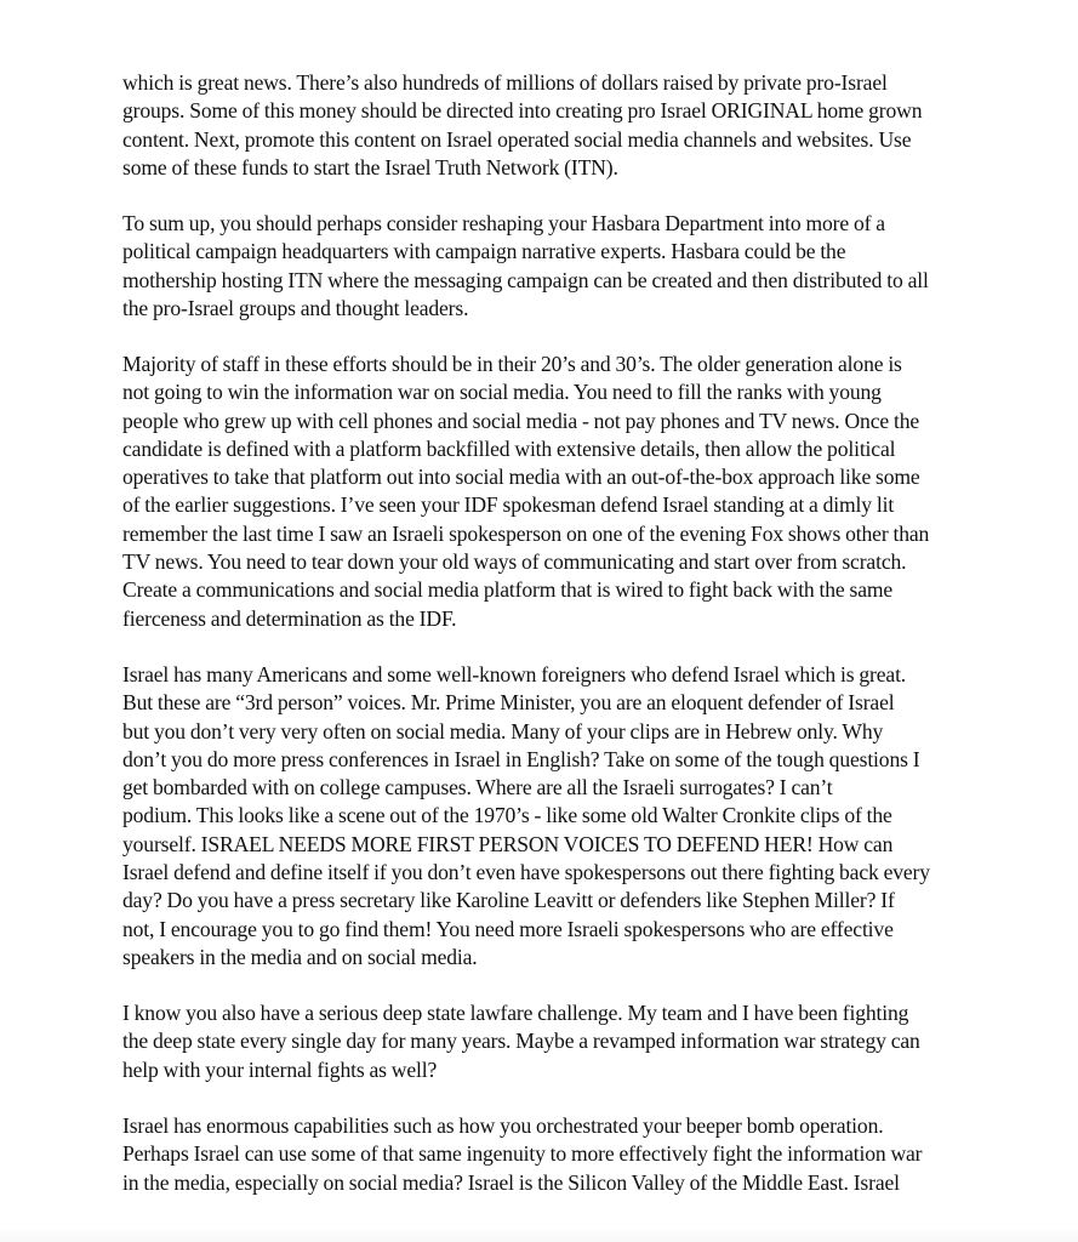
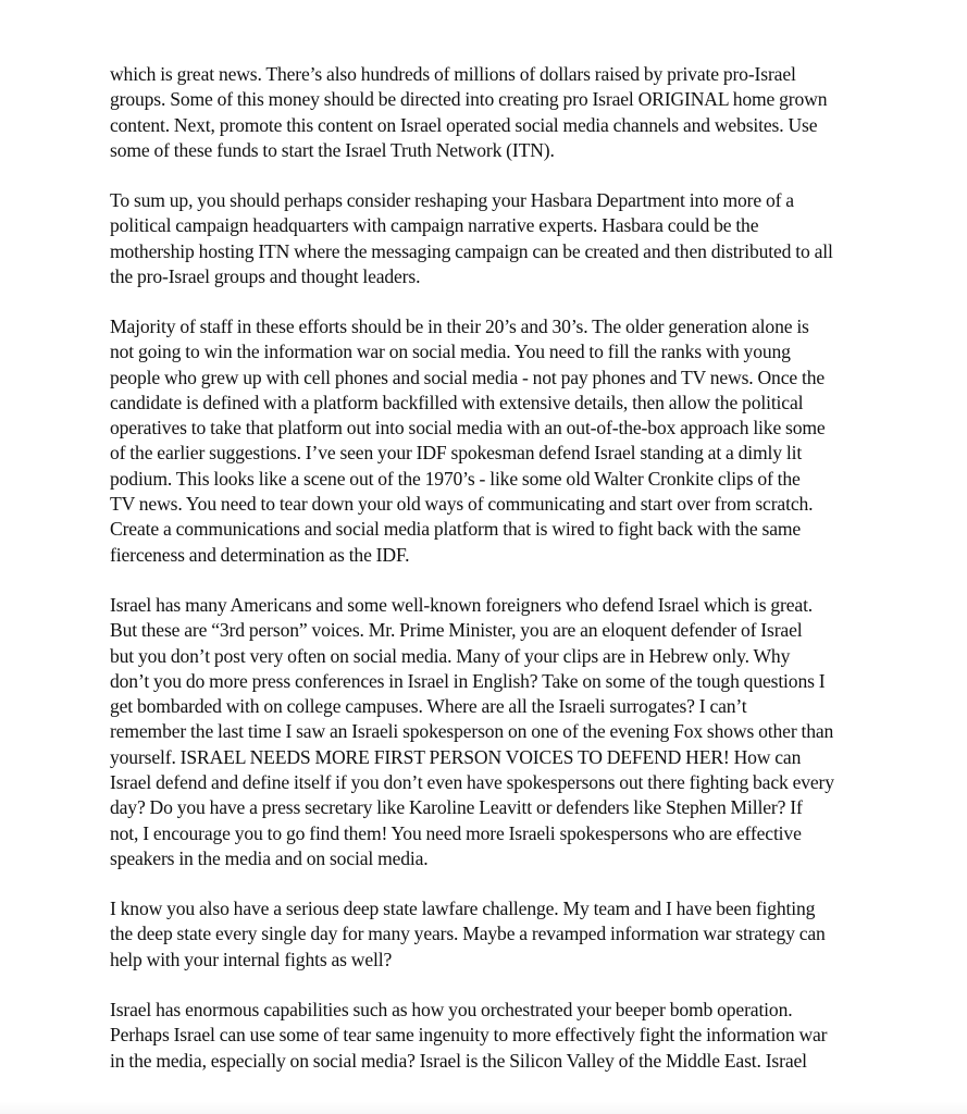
  which is great news. There’s also hundreds of millions of dollars raised by private pro-Israel
  groups. Some of this money should be directed into creating pro Israel ORIGINAL home grown
  content. Next, promote this content on Israel operated social media channels and websites. Use
  some of these funds to start the Israel Truth Network (ITN).
  To sum up, you should perhaps consider reshaping your Hasbara Department into more of a
  political campaign headquarters with campaign narrative experts. Hasbara could be the
  mothership hosting ITN where the messaging campaign can be created and then distributed to all
  the pro-Israel groups and thought leaders.
  Majority of staff in these efforts should be in their 20’s and 30’s. The older generation alone is
  not going to win the information war on social media. You need to fill the ranks with young
  people who grew up with cell phones and social media - not pay phones and TV news. Once the
  candidate is defined with a platform backfilled with extensive details, then allow the political
  operatives to take that platform out into social media with an out-of-the-box approach like some
  of the earlier suggestions. I’ve seen your IDF spokesman defend Israel standing at a dimly lit
- remember the last time I saw an Israeli spokesperson on one of the evening Fox shows other than
+ podium. This looks like a scene out of the 1970’s - like some old Walter Cronkite clips of the
  TV news. You need to tear down your old ways of communicating and start over from scratch.
  Create a communications and social media platform that is wired to fight back with the same
  fierceness and determination as the IDF.
  Israel has many Americans and some well-known foreigners who defend Israel which is great.
  But these are “3rd person” voices. Mr. Prime Minister, you are an eloquent defender of Israel
- but you don’t very very often on social media. Many of your clips are in Hebrew only. Why
+ but you don’t post very often on social media. Many of your clips are in Hebrew only. Why
  don’t you do more press conferences in Israel in English? Take on some of the tough questions I
  get bombarded with on college campuses. Where are all the Israeli surrogates? I can’t
- podium. This looks like a scene out of the 1970’s - like some old Walter Cronkite clips of the
+ remember the last time I saw an Israeli spokesperson on one of the evening Fox shows other than
  yourself. ISRAEL NEEDS MORE FIRST PERSON VOICES TO DEFEND HER! How can
  Israel defend and define itself if you don’t even have spokespersons out there fighting back every
  day? Do you have a press secretary like Karoline Leavitt or defenders like Stephen Miller? If
  not, I encourage you to go find them! You need more Israeli spokespersons who are effective
  speakers in the media and on social media.
  I know you also have a serious deep state lawfare challenge. My team and I have been fighting
  the deep state every single day for many years. Maybe a revamped information war strategy can
  help with your internal fights as well?
  Israel has enormous capabilities such as how you orchestrated your beeper bomb operation.
- Perhaps Israel can use some of that same ingenuity to more effectively fight the information war
+ Perhaps Israel can use some of tear same ingenuity to more effectively fight the information war
  in the media, especially on social media? Israel is the Silicon Valley of the Middle East. Israel
